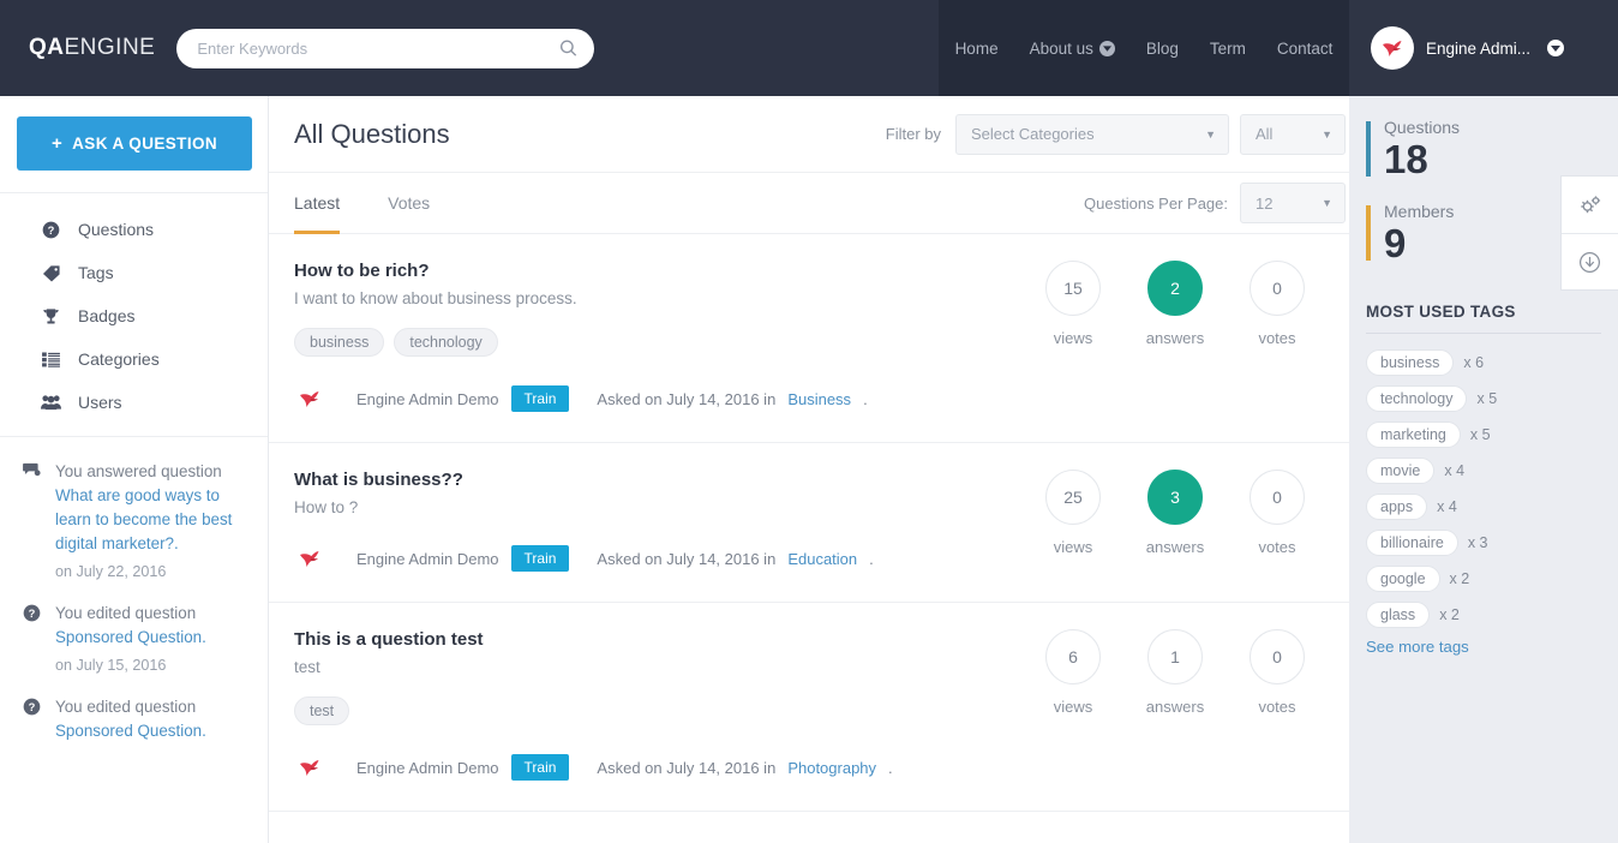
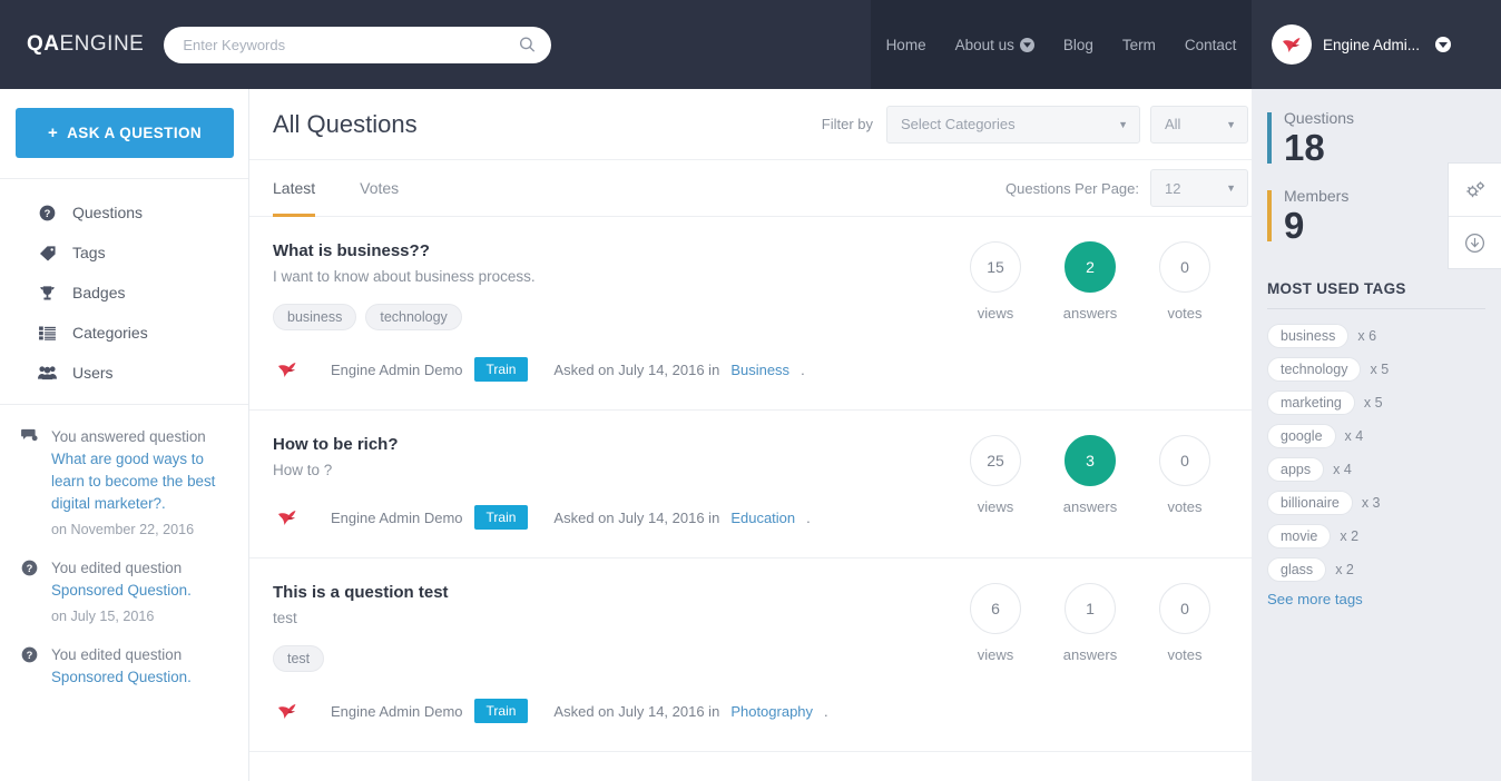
  QAENGINE
  Enter Keywords
  Home
  About us
  Blog
  Term
  Contact
  Engine Admi...
  +
  ASK A QUESTION
  ?
  Questions
  Tags
  Badges
  Categories
  Users
  You answered question
  What are good ways to learn to become the best digital marketer?.
- on July 22, 2016
+ on November 22, 2016
  ?
  You edited question
  Sponsored Question.
  on July 15, 2016
  ?
  You edited question
  Sponsored Question.
  All Questions
  Filter by
  Select Categories
  ▼
  All
  ▼
  Latest
  Votes
  Questions Per Page:
  12
  ▼
- How to be rich?
+ What is business??
  I want to know about business process.
  business
  technology
  Engine Admin Demo
  Train
  Asked on July 14, 2016 in
  Business
  .
  15
  views
  2
  answers
  0
  votes
- What is business??
+ How to be rich?
  How to ?
  Engine Admin Demo
  Train
  Asked on July 14, 2016 in
  Education
  .
  25
  views
  3
  answers
  0
  votes
  This is a question test
  test
  test
  Engine Admin Demo
  Train
  Asked on July 14, 2016 in
  Photography
  .
  6
  views
  1
  answers
  0
  votes
  Questions
  18
  Members
  9
  MOST USED TAGS
  business
  x 6
  technology
  x 5
  marketing
  x 5
- movie
+ google
  x 4
  apps
  x 4
  billionaire
  x 3
- google
+ movie
  x 2
  glass
  x 2
  See more tags
